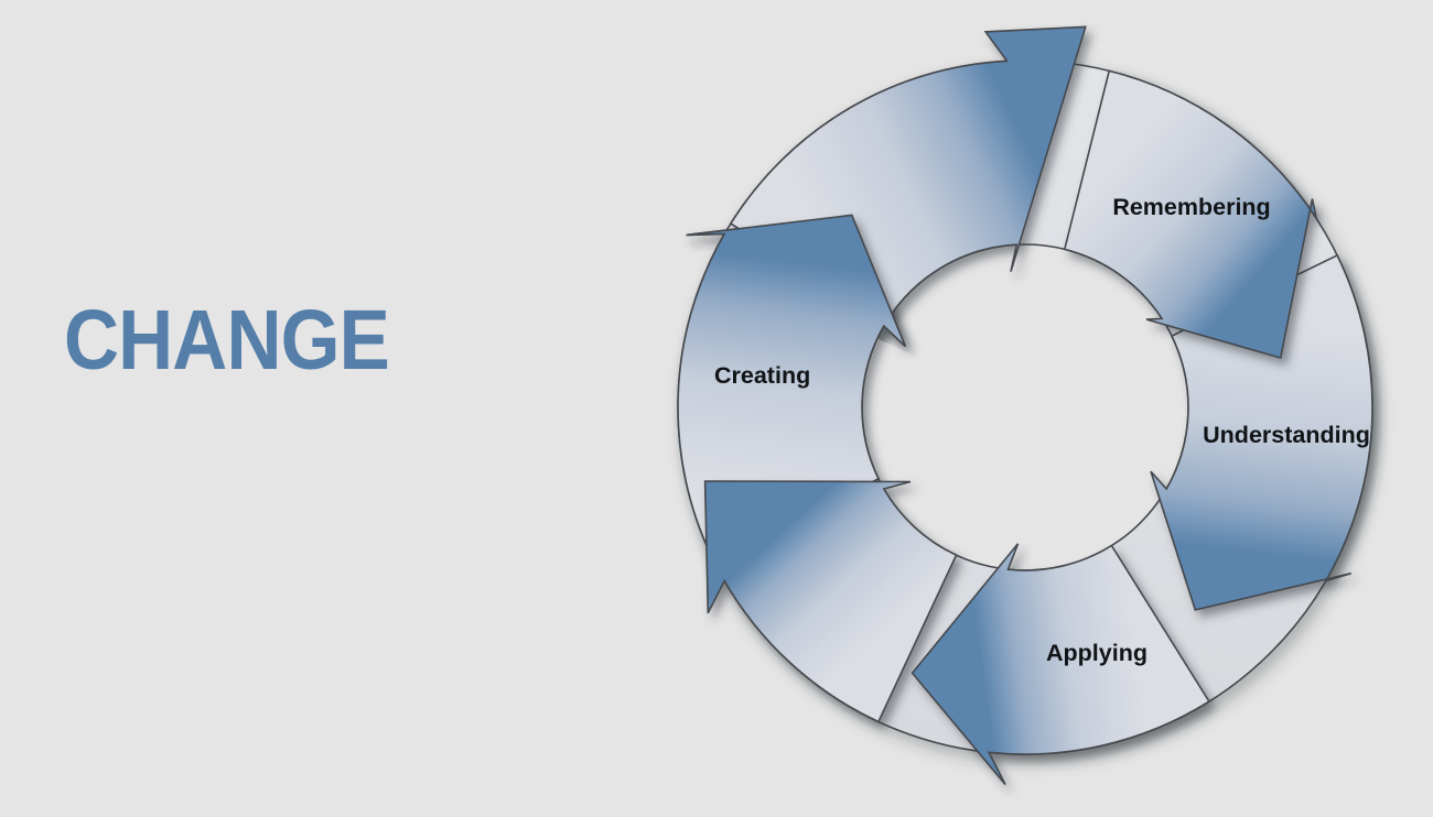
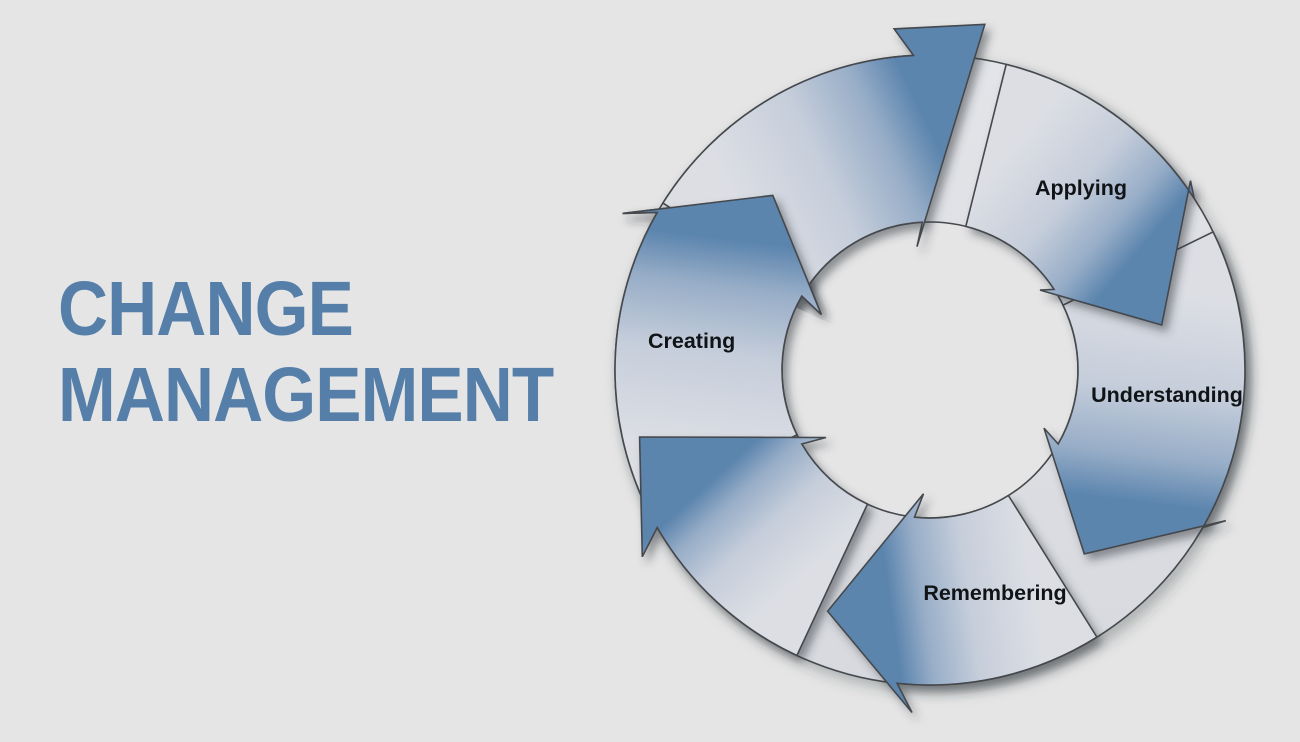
  CHANGE
+ MANAGEMENT
- Remembering
+ Applying
  Understanding
- Applying
+ Remembering
  Creating
